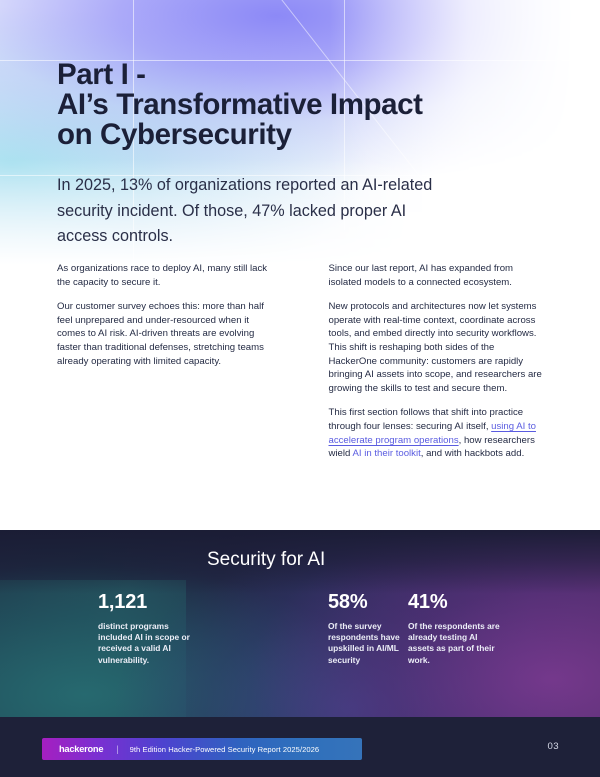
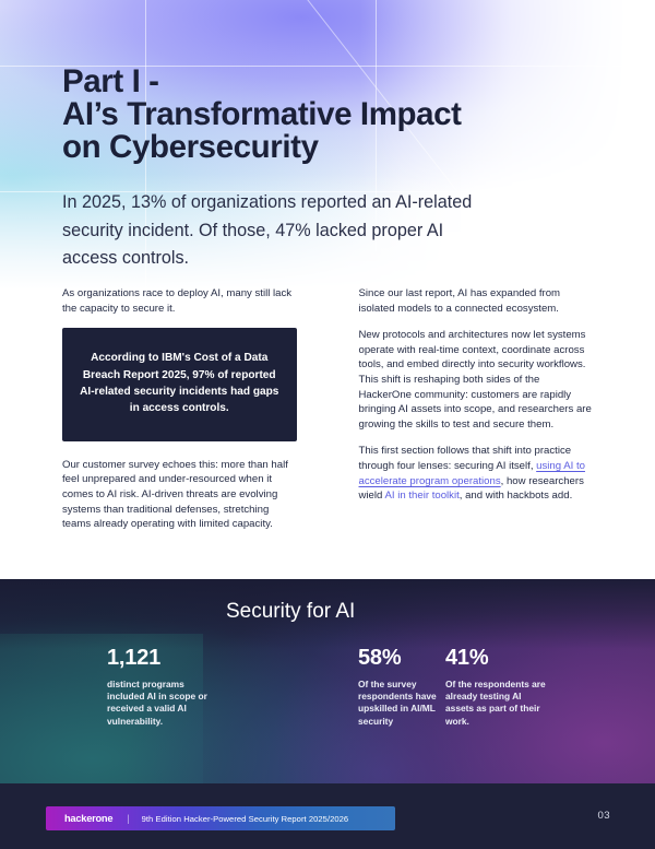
  Part I -
  AI’s Transformative Impact
  on Cybersecurity
  In 2025, 13% of organizations reported an AI-related security incident. Of those, 47% lacked proper AI access controls.
  As organizations race to deploy AI, many still lack the capacity to secure it.
+ According to IBM's Cost of a Data Breach Report 2025, 97% of reported AI-related security incidents had gaps in access controls.
- Our customer survey echoes this: more than half feel unprepared and under-resourced when it comes to AI risk. AI-driven threats are evolving faster than traditional defenses, stretching teams already operating with limited capacity.
+ Our customer survey echoes this: more than half feel unprepared and under-resourced when it comes to AI risk. AI-driven threats are evolving systems than traditional defenses, stretching teams already operating with limited capacity.
  Since our last report, AI has expanded from isolated models to a connected ecosystem.
  New protocols and architectures now let systems operate with real-time context, coordinate across tools, and embed directly into security workflows. This shift is reshaping both sides of the HackerOne community: customers are rapidly bringing AI assets into scope, and researchers are growing the skills to test and secure them.
  This first section follows that shift into practice through four lenses: securing AI itself, using AI to accelerate program operations, how researchers wield AI in their toolkit, and with hackbots add.
  Security for AI
  1,121
  distinct programs included AI in scope or received a valid AI vulnerability.
  58%
  Of the survey respondents have upskilled in AI/ML security
  41%
  Of the respondents are already testing AI assets as part of their work.
  hackerone
  |
  9th Edition Hacker-Powered Security Report 2025/2026
  03
